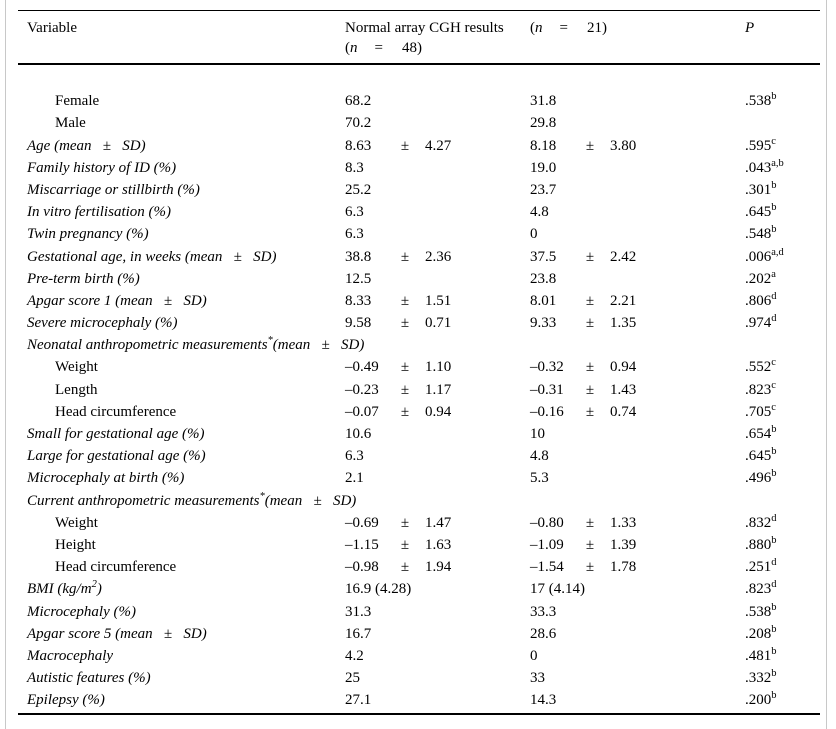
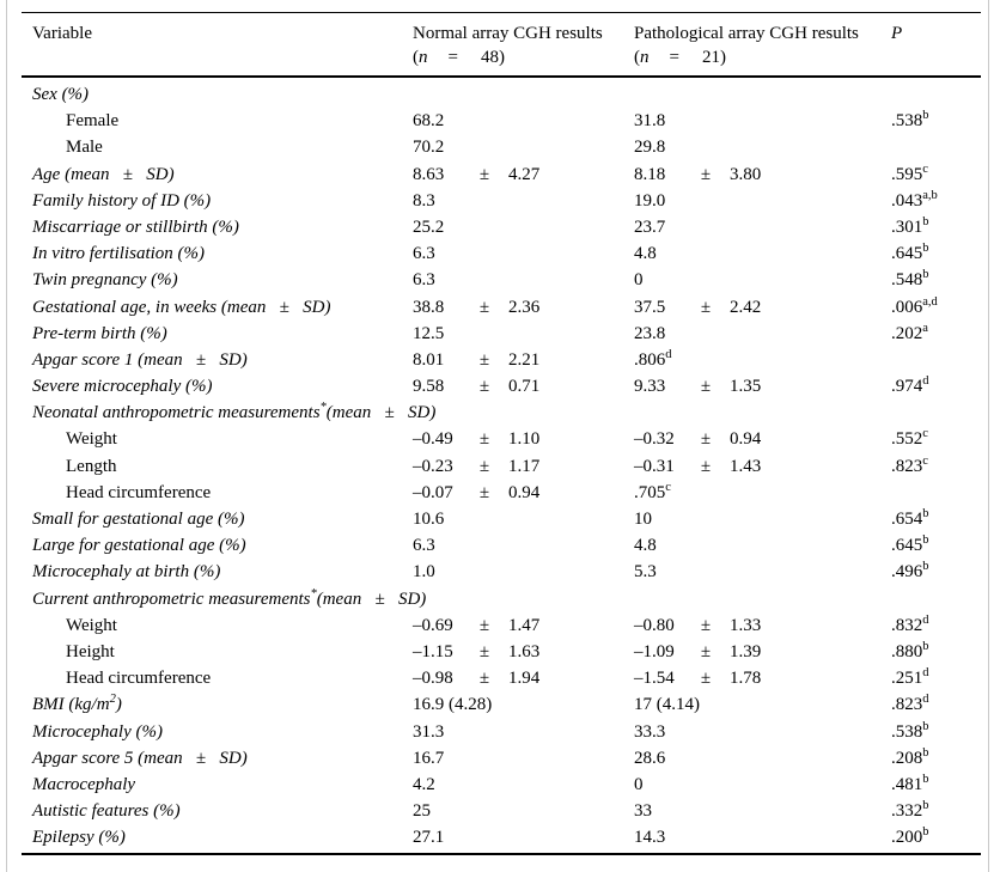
  Variable
  Normal array CGH results
  (n = 48)
+ Pathological array CGH results
  (n = 21)
  P
+ Sex (%)
  Female
  68.2
  31.8
  .538b
  Male
  70.2
  29.8
  Age (mean ± SD)
  8.63 ± 4.27
  8.18 ± 3.80
  .595c
  Family history of ID (%)
  8.3
  19.0
  .043a,b
  Miscarriage or stillbirth (%)
  25.2
  23.7
  .301b
  In vitro fertilisation (%)
  6.3
  4.8
  .645b
  Twin pregnancy (%)
  6.3
  0
  .548b
  Gestational age, in weeks (mean ± SD)
  38.8 ± 2.36
  37.5 ± 2.42
  .006a,d
  Pre-term birth (%)
  12.5
  23.8
  .202a
  Apgar score 1 (mean ± SD)
- 8.33 ± 1.51
  8.01 ± 2.21
  .806d
  Severe microcephaly (%)
  9.58 ± 0.71
  9.33 ± 1.35
  .974d
  Neonatal anthropometric measurements*(mean ± SD)
  Weight
  –0.49 ± 1.10
  –0.32 ± 0.94
  .552c
  Length
  –0.23 ± 1.17
  –0.31 ± 1.43
  .823c
  Head circumference
  –0.07 ± 0.94
- –0.16 ± 0.74
  .705c
  Small for gestational age (%)
  10.6
  10
  .654b
  Large for gestational age (%)
  6.3
  4.8
  .645b
  Microcephaly at birth (%)
- 2.1
+ 1.0
  5.3
  .496b
  Current anthropometric measurements*(mean ± SD)
  Weight
  –0.69 ± 1.47
  –0.80 ± 1.33
  .832d
  Height
  –1.15 ± 1.63
  –1.09 ± 1.39
  .880b
  Head circumference
  –0.98 ± 1.94
  –1.54 ± 1.78
  .251d
  BMI (kg/m2)
  16.9 (4.28)
  17 (4.14)
  .823d
  Microcephaly (%)
  31.3
  33.3
  .538b
  Apgar score 5 (mean ± SD)
  16.7
  28.6
  .208b
  Macrocephaly
  4.2
  0
  .481b
  Autistic features (%)
  25
  33
  .332b
  Epilepsy (%)
  27.1
  14.3
  .200b
